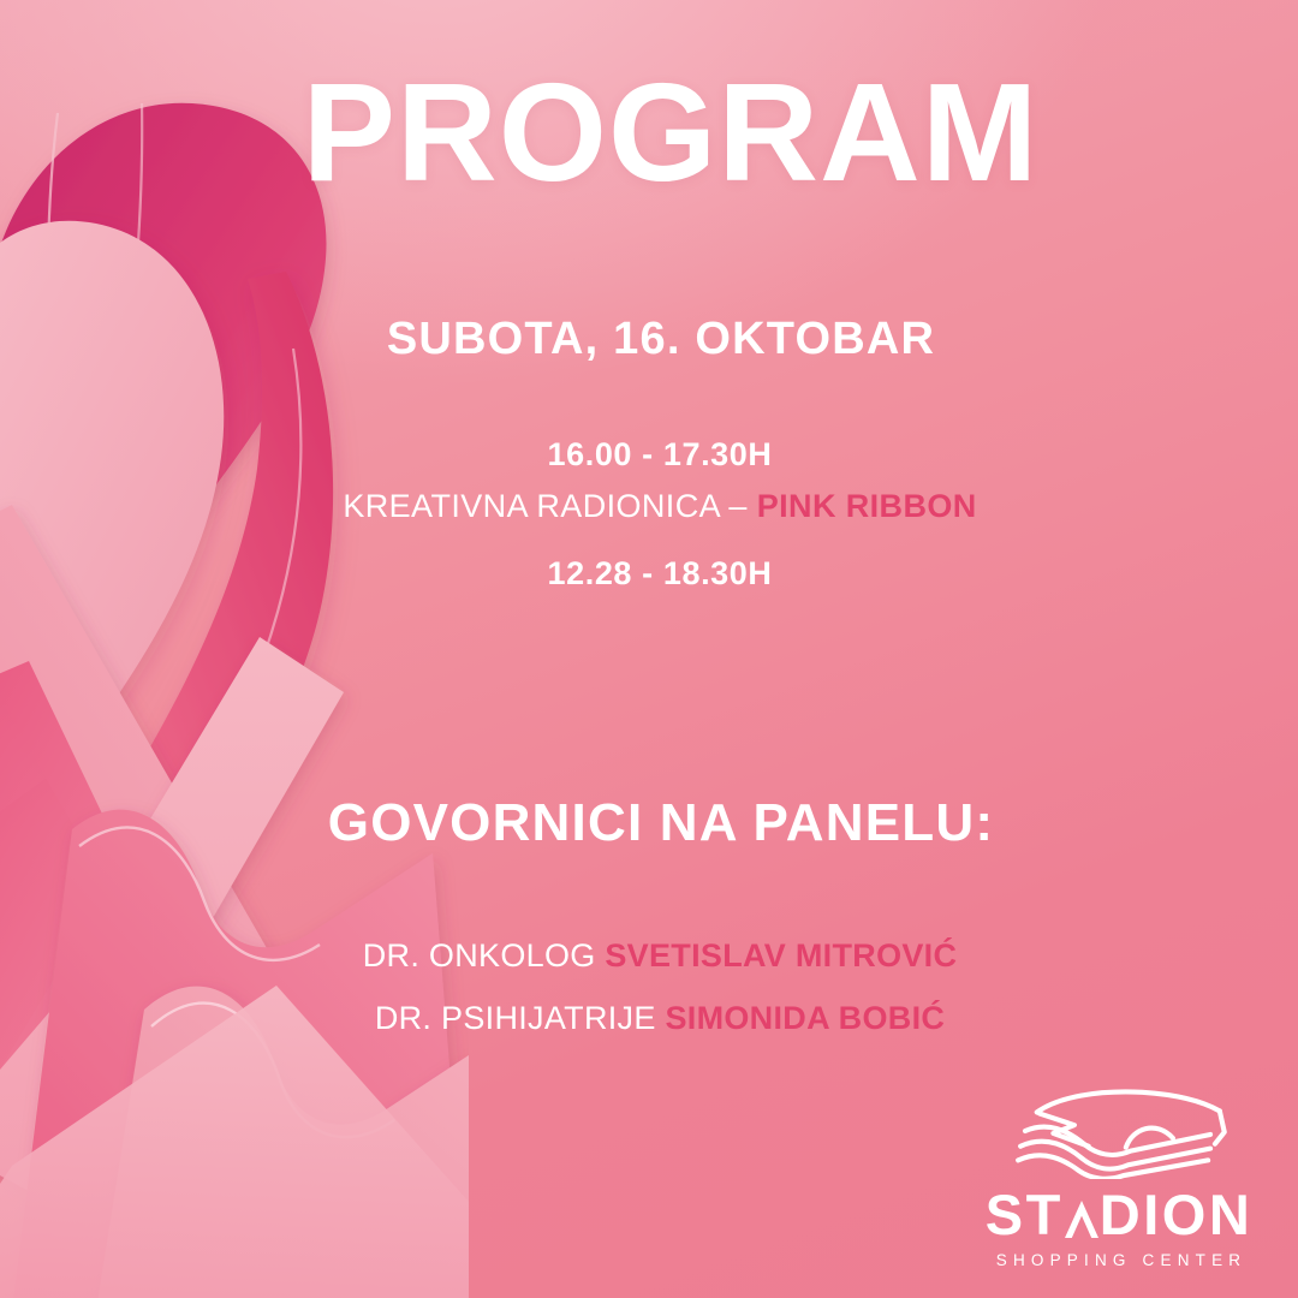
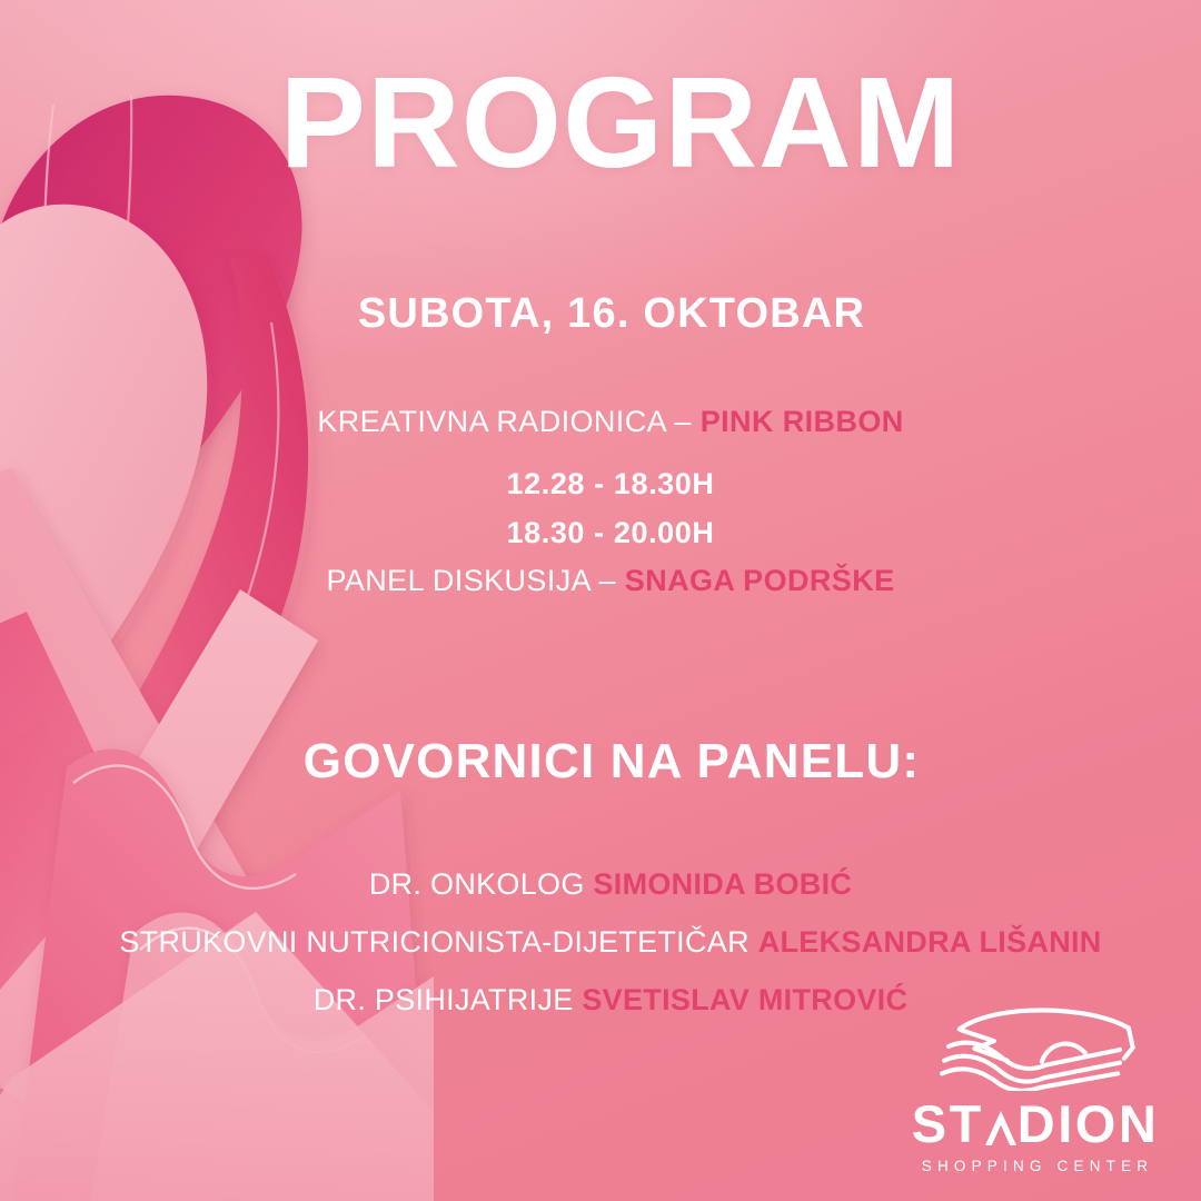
  PROGRAM
  SUBOTA, 16. OKTOBAR
- 16.00 - 17.30H
  KREATIVNA RADIONICA – PINK RIBBON
  12.28 - 18.30H
+ 18.30 - 20.00H
+ PANEL DISKUSIJA – SNAGA PODRŠKE
  GOVORNICI NA PANELU:
- DR. ONKOLOG SVETISLAV MITROVIĆ
+ DR. ONKOLOG SIMONIDA BOBIĆ
+ STRUKOVNI NUTRICIONISTA-DIJETETIČAR ALEKSANDRA LIŠANIN
- DR. PSIHIJATRIJE SIMONIDA BOBIĆ
+ DR. PSIHIJATRIJE SVETISLAV MITROVIĆ
  ST DION
  SHOPPING CENTER
